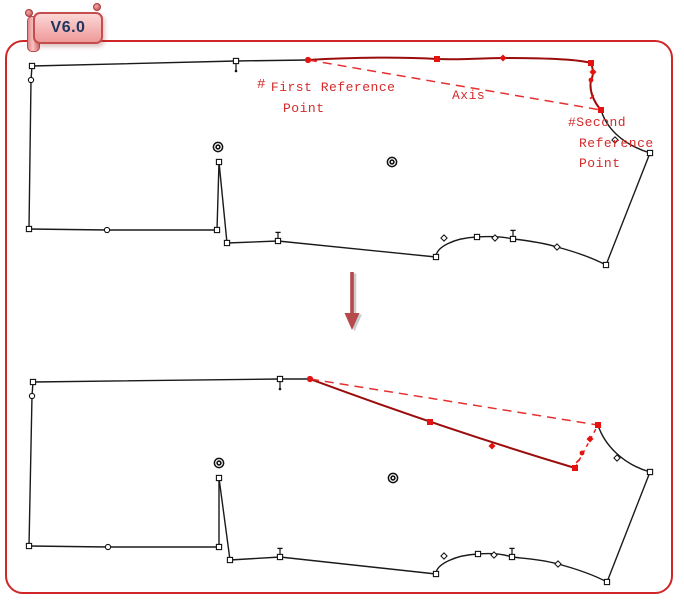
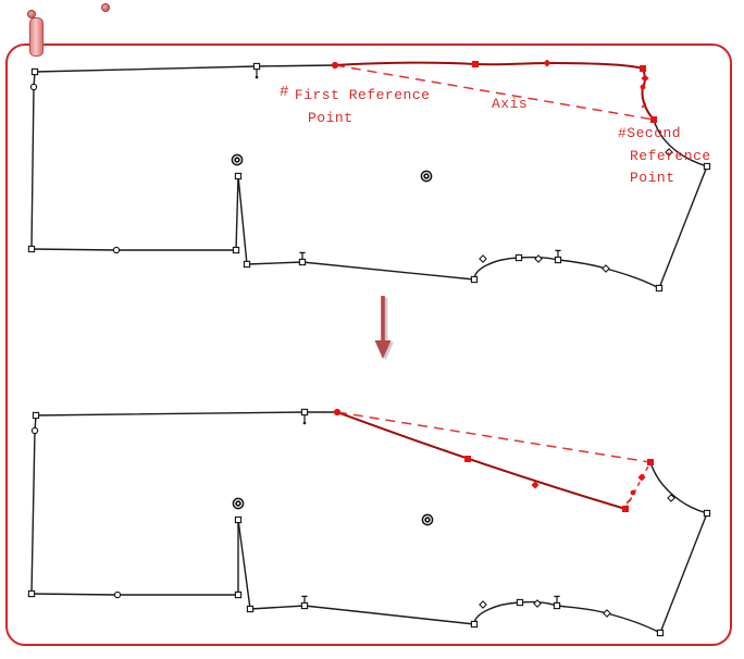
- V6.0
  # First Reference
  Point
  Axis
  #Second
  Reference
  Point
